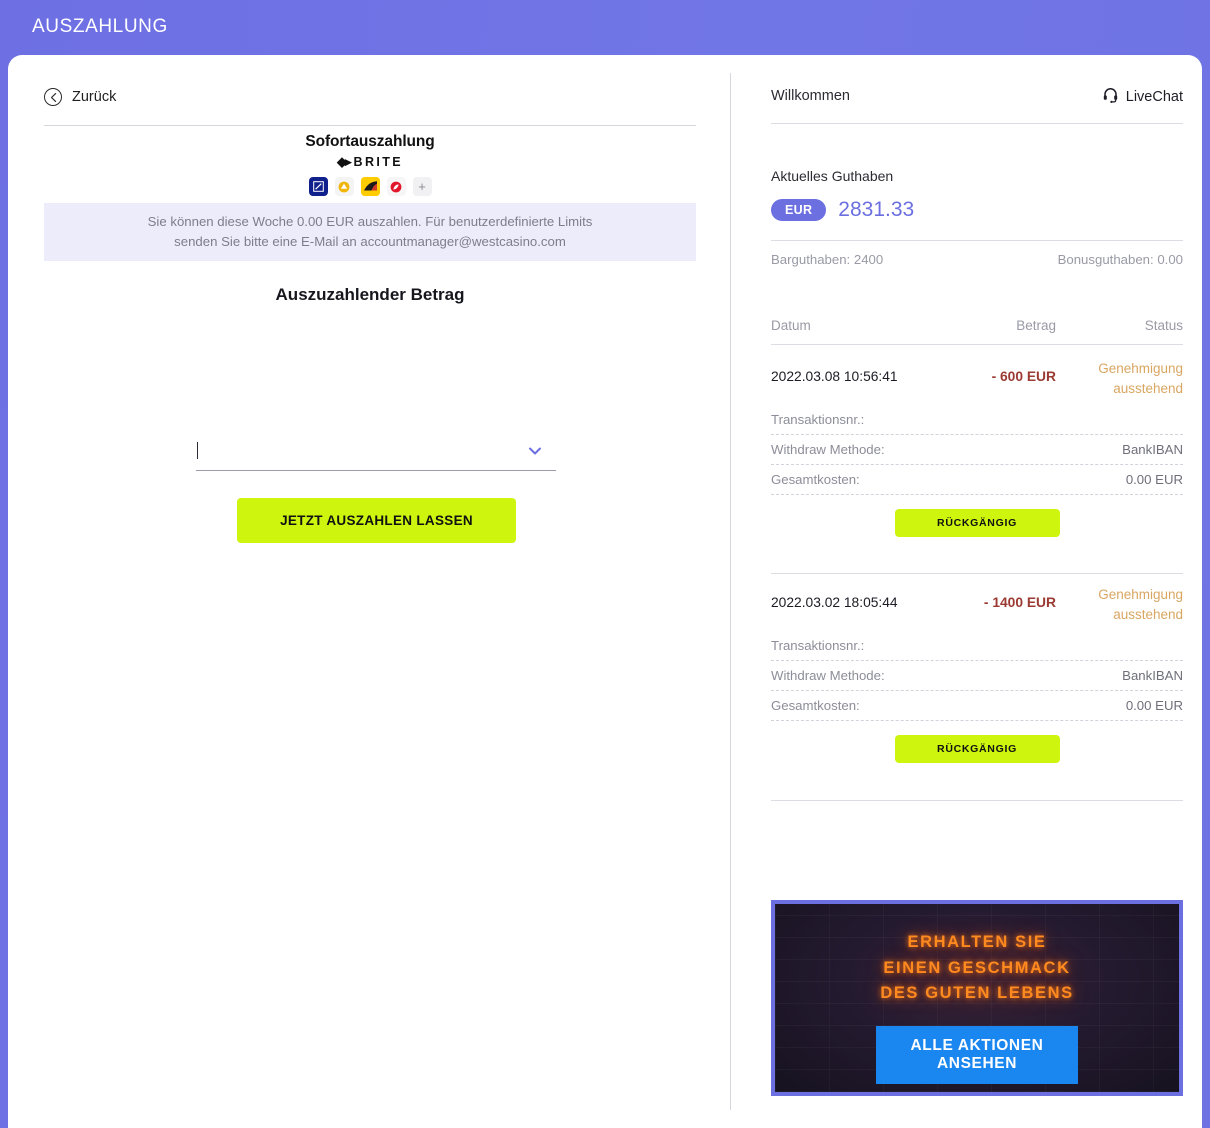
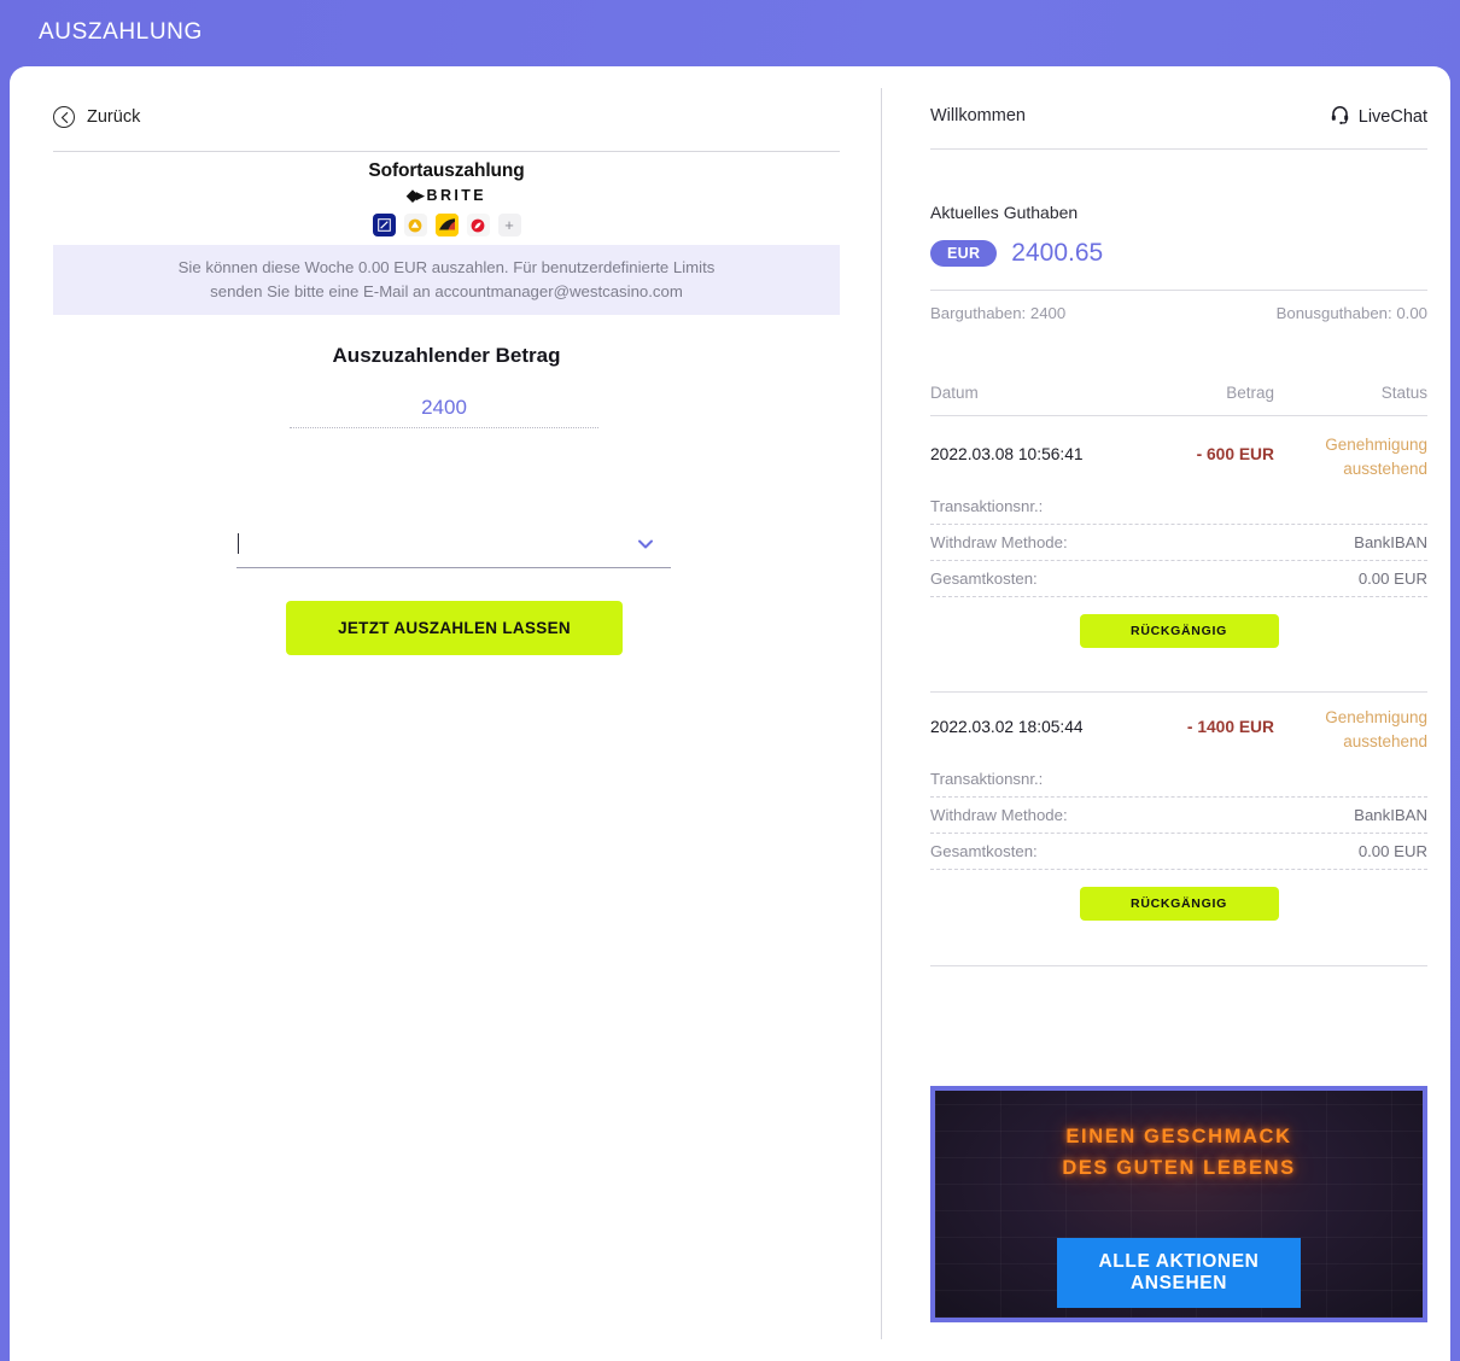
  AUSZAHLUNG
  Zurück
  Sofortauszahlung
  ◆▸
  BRITE
  +
  Sie können diese Woche 0.00 EUR auszahlen. Für benutzerdefinierte Limits
  senden Sie bitte eine E-Mail an accountmanager@westcasino.com
  Auszuzahlender Betrag
+ 2400
  JETZT AUSZAHLEN LASSEN
  Willkommen
  LiveChat
  Aktuelles Guthaben
  EUR
- 2831.33
+ 2400.65
  Barguthaben: 2400
  Bonusguthaben: 0.00
  Datum
  Betrag
  Status
  2022.03.08 10:56:41
  - 600 EUR
  Genehmigung
  ausstehend
  Transaktionsnr.:
  Withdraw Methode:
  BankIBAN
  Gesamtkosten:
  0.00 EUR
  RÜCKGÄNGIG
  2022.03.02 18:05:44
  - 1400 EUR
  Genehmigung
  ausstehend
  Transaktionsnr.:
  Withdraw Methode:
  BankIBAN
  Gesamtkosten:
  0.00 EUR
  RÜCKGÄNGIG
- ERHALTEN SIE
  EINEN GESCHMACK
  DES GUTEN LEBENS
  ALLE AKTIONEN ANSEHEN
